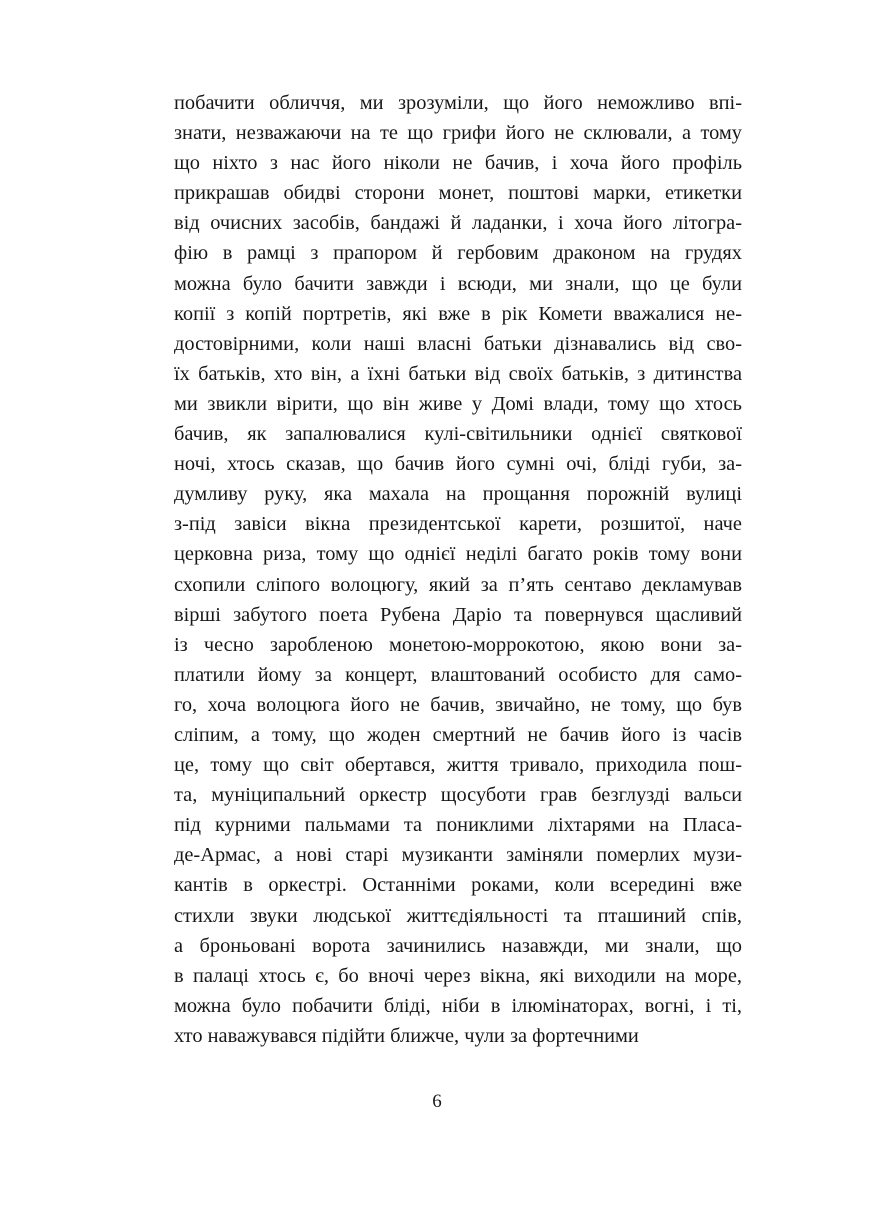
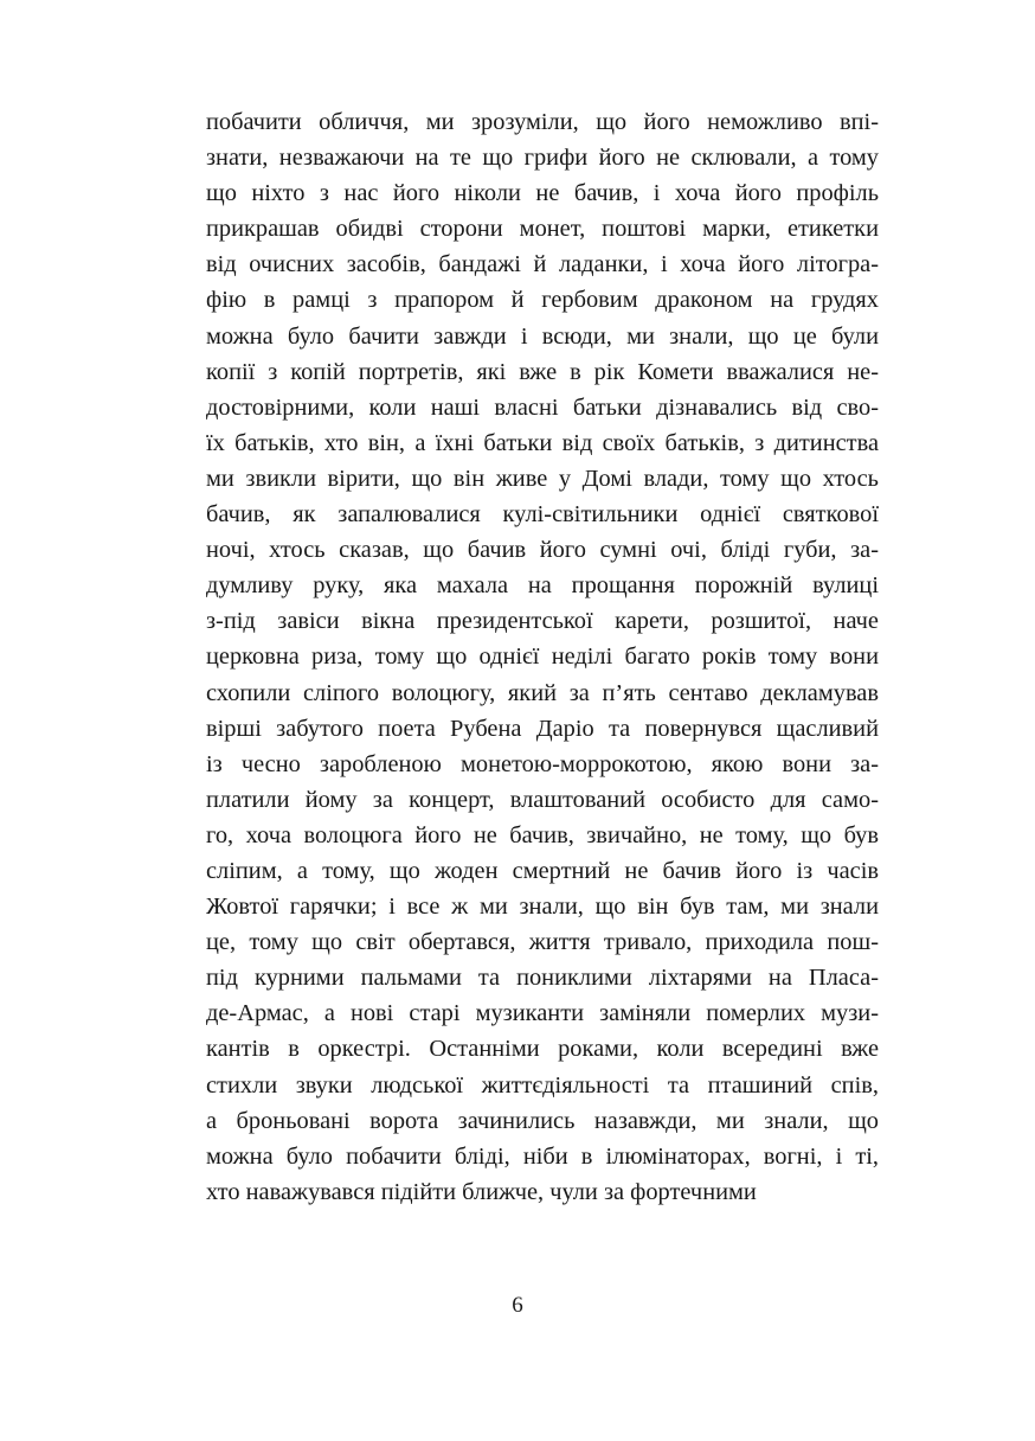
  побачити обличчя, ми зрозуміли, що його неможливо впі-
  знати, незважаючи на те що грифи його не склювали, а тому
  що ніхто з нас його ніколи не бачив, і хоча його профіль
  прикрашав обидві сторони монет, поштові марки, етикетки
  від очисних засобів, бандажі й ладанки, і хоча його літогра-
  фію в рамці з прапором й гербовим драконом на грудях
  можна було бачити завжди і всюди, ми знали, що це були
  копії з копій портретів, які вже в рік Комети вважалися не-
  достовірними, коли наші власні батьки дізнавались від сво-
  їх батьків, хто він, а їхні батьки від своїх батьків, з дитинства
  ми звикли вірити, що він живе у Домі влади, тому що хтось
  бачив, як запалювалися кулі-світильники однієї святкової
  ночі, хтось сказав, що бачив його сумні очі, бліді губи, за-
  думливу руку, яка махала на прощання порожній вулиці
  з-під завіси вікна президентської карети, розшитої, наче
  церковна риза, тому що однієї неділі багато років тому вони
  схопили сліпого волоцюгу, який за п’ять сентаво декламував
  вірші забутого поета Рубена Даріо та повернувся щасливий
  із чесно заробленою монетою-моррокотою, якою вони за-
  платили йому за концерт, влаштований особисто для само-
  го, хоча волоцюга його не бачив, звичайно, не тому, що був
  сліпим, а тому, що жоден смертний не бачив його із часів
+ Жовтої гарячки; і все ж ми знали, що він був там, ми знали
  це, тому що світ обертався, життя тривало, приходила пош-
- та, муніципальний оркестр щосуботи грав безглузді вальси
  під курними пальмами та пониклими ліхтарями на Пласа-
  де-Армас, а нові старі музиканти заміняли померлих музи-
  кантів в оркестрі. Останніми роками, коли всередині вже
  стихли звуки людської життєдіяльності та пташиний спів,
  а броньовані ворота зачинились назавжди, ми знали, що
- в палаці хтось є, бо вночі через вікна, які виходили на море,
  можна було побачити бліді, ніби в ілюмінаторах, вогні, і ті,
  хто наважувався підійти ближче, чули за фортечними
  6
